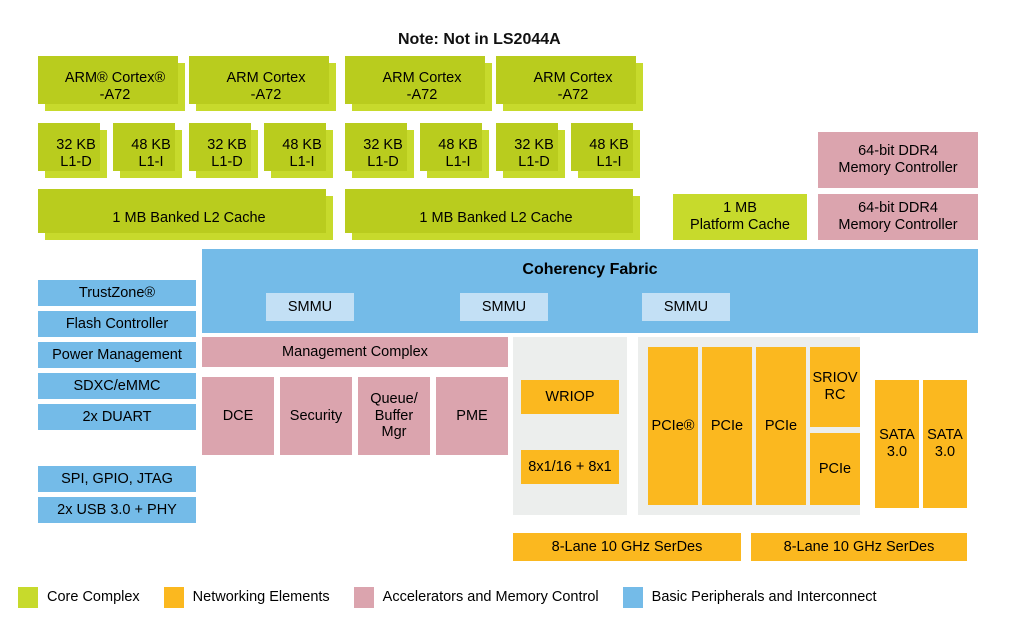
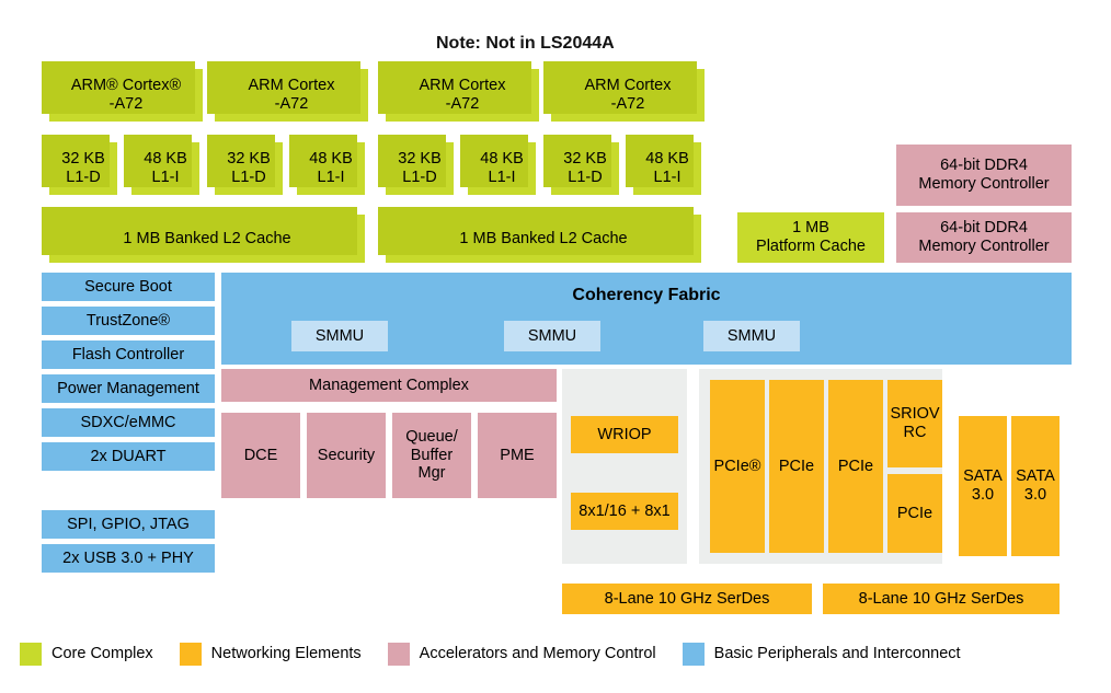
  Note: Not in LS2044A
  ARM® Cortex®
  -A72
  ARM Cortex
  -A72
  32 KB
  L1-D
  48 KB
  L1-I
  32 KB
  L1-D
  48 KB
  L1-I
  1 MB Banked L2 Cache
  ARM Cortex
  -A72
  ARM Cortex
  -A72
  32 KB
  L1-D
  48 KB
  L1-I
  32 KB
  L1-D
  48 KB
  L1-I
  1 MB Banked L2 Cache
  64-bit DDR4
  Memory Controller
  64-bit DDR4
  Memory Controller
  1 MB
  Platform Cache
+ Secure Boot
  TrustZone®
  Flash Controller
  Power Management
  SDXC/eMMC
  2x DUART
  SPI, GPIO, JTAG
  2x USB 3.0 + PHY
  Coherency Fabric
  SMMU
  SMMU
  SMMU
  Management Complex
  DCE
  Security
  Queue/
  Buffer
  Mgr
  PME
  WRIOP
  8x1/16 + 8x1
  PCIe®
  PCIe
  PCIe
  SRIOV
  RC
  PCIe
  SATA
  3.0
  SATA
  3.0
  8-Lane 10 GHz SerDes
  8-Lane 10 GHz SerDes
  Core Complex
  Networking Elements
  Accelerators and Memory Control
  Basic Peripherals and Interconnect
